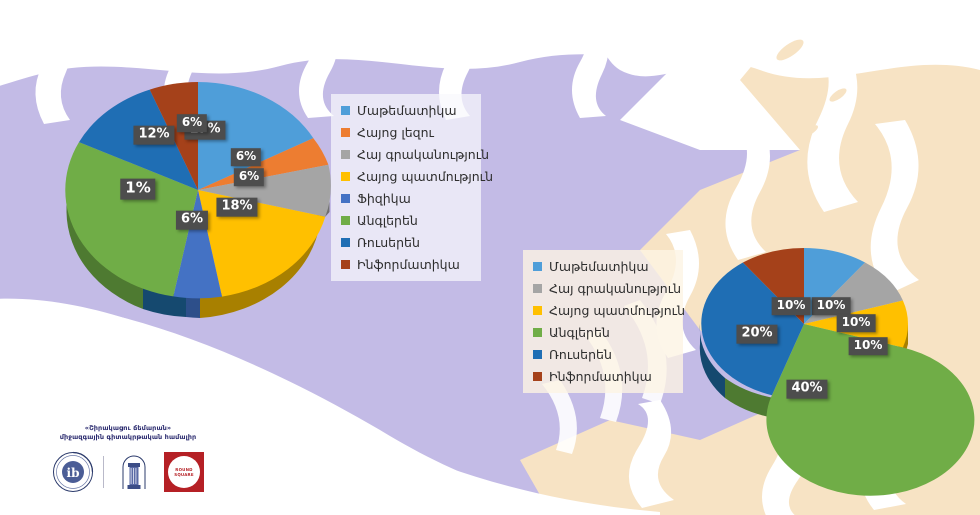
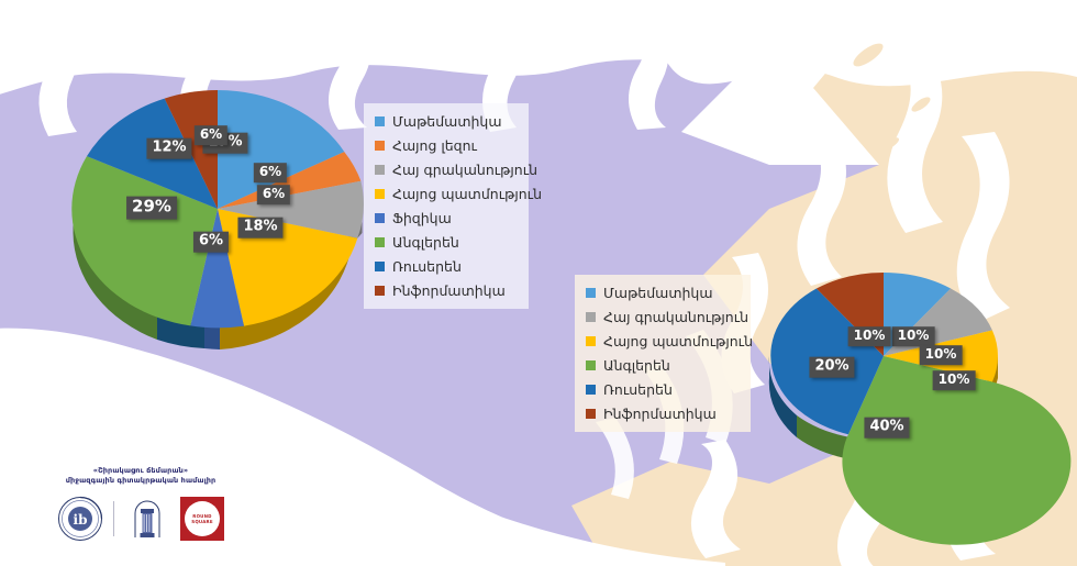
  6%
  6%
  18%
  6%
- 1%
+ 29%
  12%
  6%
  Մաթեմատիկա
  Հայոց լեզու
  Հայ գրականություն
  Հայոց պատմություն
  Ֆիզիկա
  Անգլերեն
  Ռուսերեն
  Ինֆորմատիկա
  Մաթեմատիկա
  Հայ գրականություն
  Հայոց պատմություն
  Անգլերեն
  Ռուսերեն
  Ինֆորմատիկա
  10%
  10%
  10%
  40%
  20%
  10%
  «Շիրակացու ճեմարան»
  միջազգային գիտակրթական համալիր
  ib
